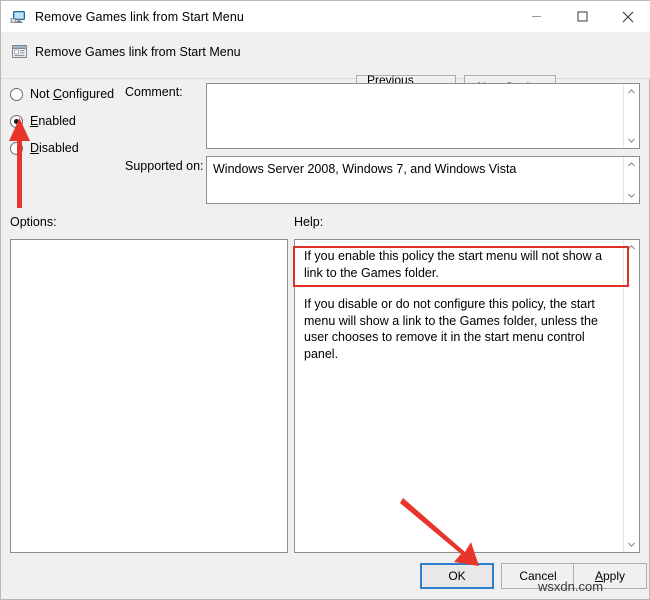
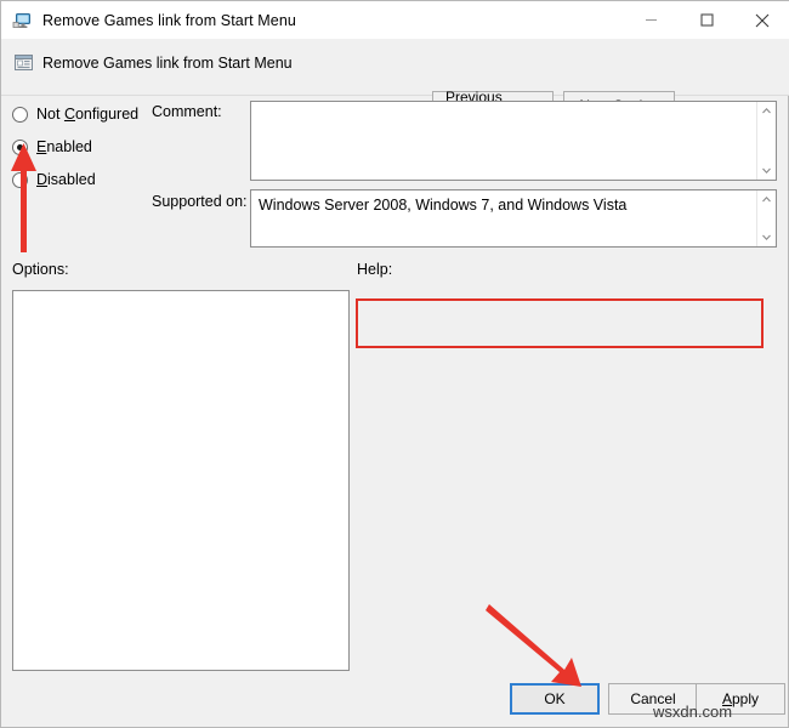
  Remove Games link from Start Menu
  Remove Games link from Start Menu
  Not Configured
  Enabled
  Disabled
  Comment:
  Supported on:
  Windows Server 2008, Windows 7, and Windows Vista
  Options:
  Help:
- If you enable this policy the start menu will not show a link to the Games folder.
- If you disable or do not configure this policy, the start menu will show a link to the Games folder, unless the user chooses to remove it in the start menu control panel.
  OK
  Cancel
  Apply
  wsxdn.com
